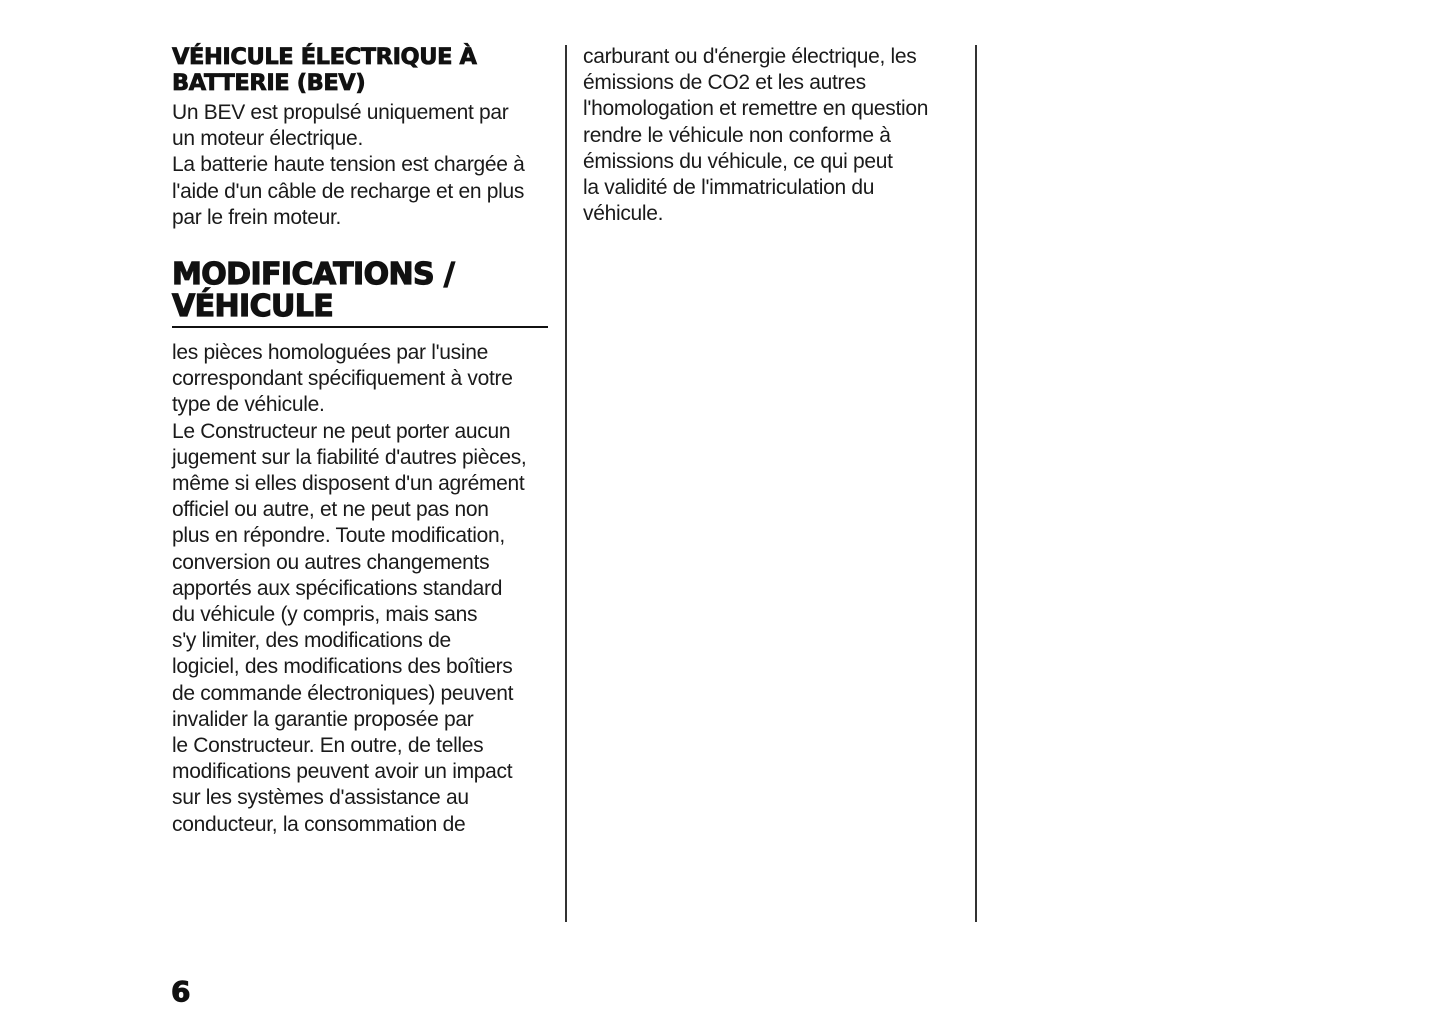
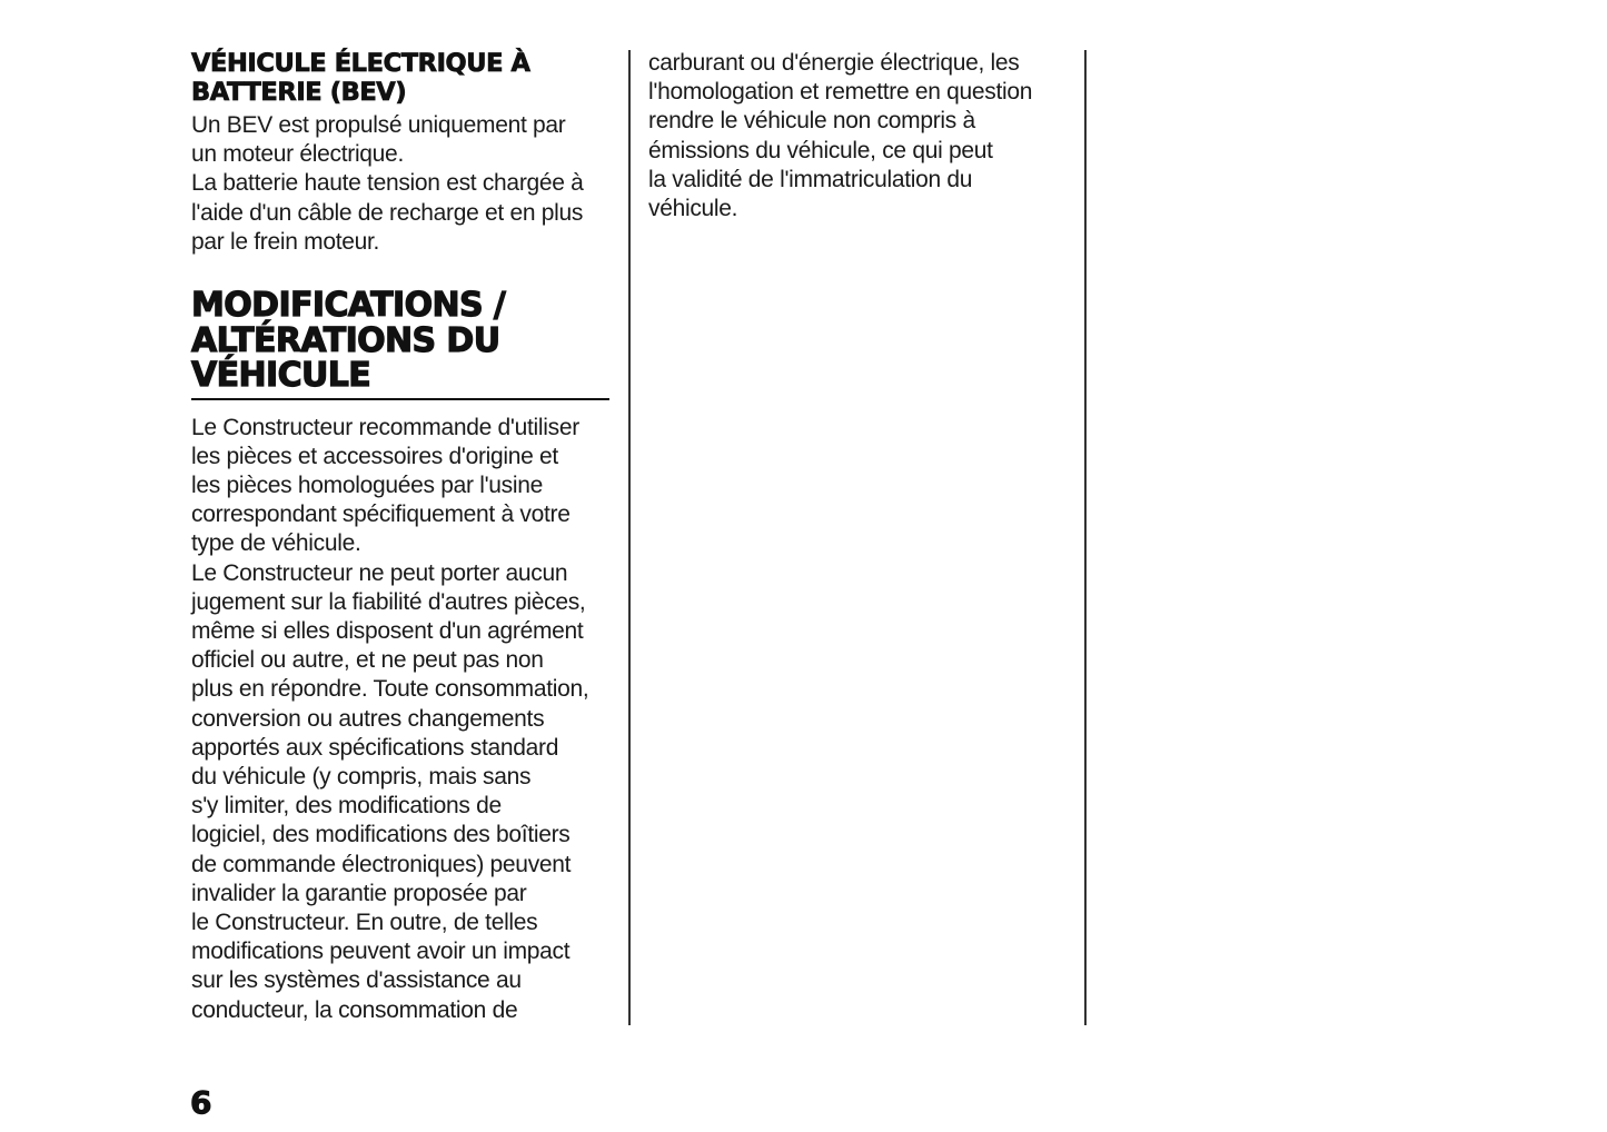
  VÉHICULE ÉLECTRIQUE À
  BATTERIE (BEV)
  Un BEV est propulsé uniquement par
  un moteur électrique.
  La batterie haute tension est chargée à
  l'aide d'un câble de recharge et en plus
  par le frein moteur.
  MODIFICATIONS /
+ ALTÉRATIONS DU
  VÉHICULE
+ Le Constructeur recommande d'utiliser
+ les pièces et accessoires d'origine et
  les pièces homologuées par l'usine
  correspondant spécifiquement à votre
  type de véhicule.
  Le Constructeur ne peut porter aucun
  jugement sur la fiabilité d'autres pièces,
  même si elles disposent d'un agrément
  officiel ou autre, et ne peut pas non
- plus en répondre. Toute modification,
+ plus en répondre. Toute consommation,
  conversion ou autres changements
  apportés aux spécifications standard
  du véhicule (y compris, mais sans
  s'y limiter, des modifications de
  logiciel, des modifications des boîtiers
  de commande électroniques) peuvent
  invalider la garantie proposée par
  le Constructeur. En outre, de telles
  modifications peuvent avoir un impact
  sur les systèmes d'assistance au
  conducteur, la consommation de
  carburant ou d'énergie électrique, les
- émissions de CO2 et les autres
  l'homologation et remettre en question
- rendre le véhicule non conforme à
+ rendre le véhicule non compris à
  émissions du véhicule, ce qui peut
  la validité de l'immatriculation du
  véhicule.
  6
